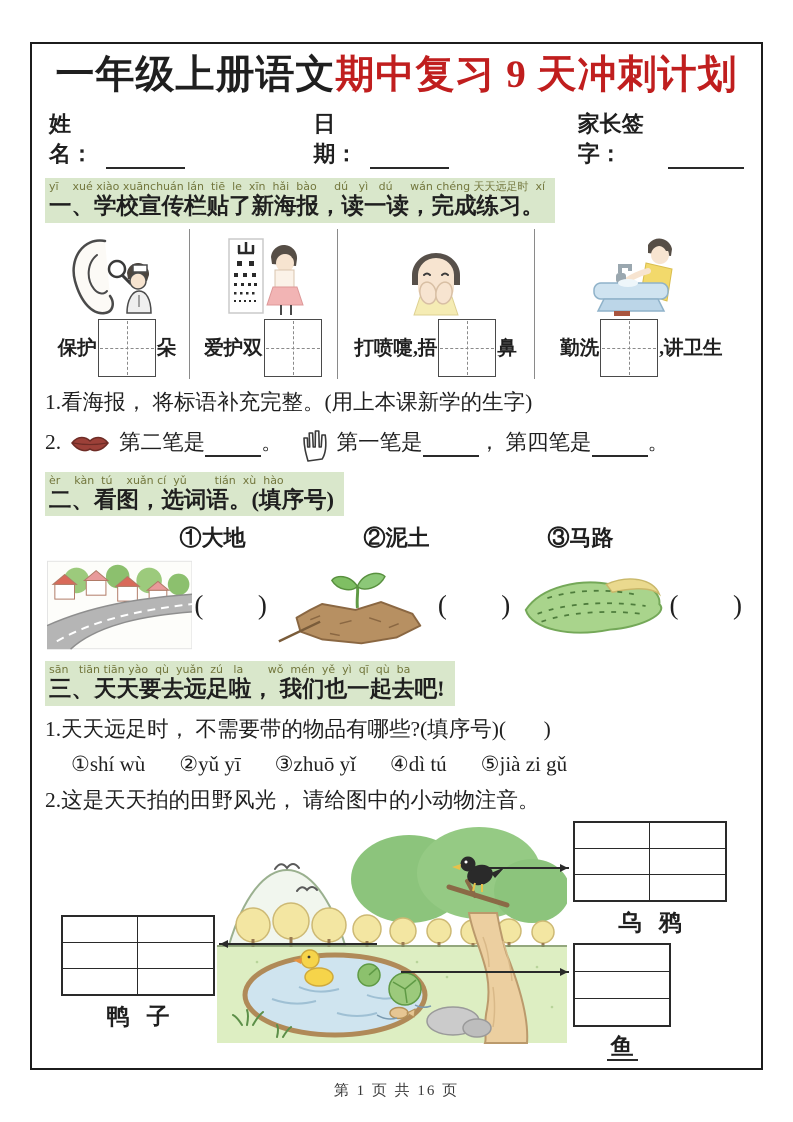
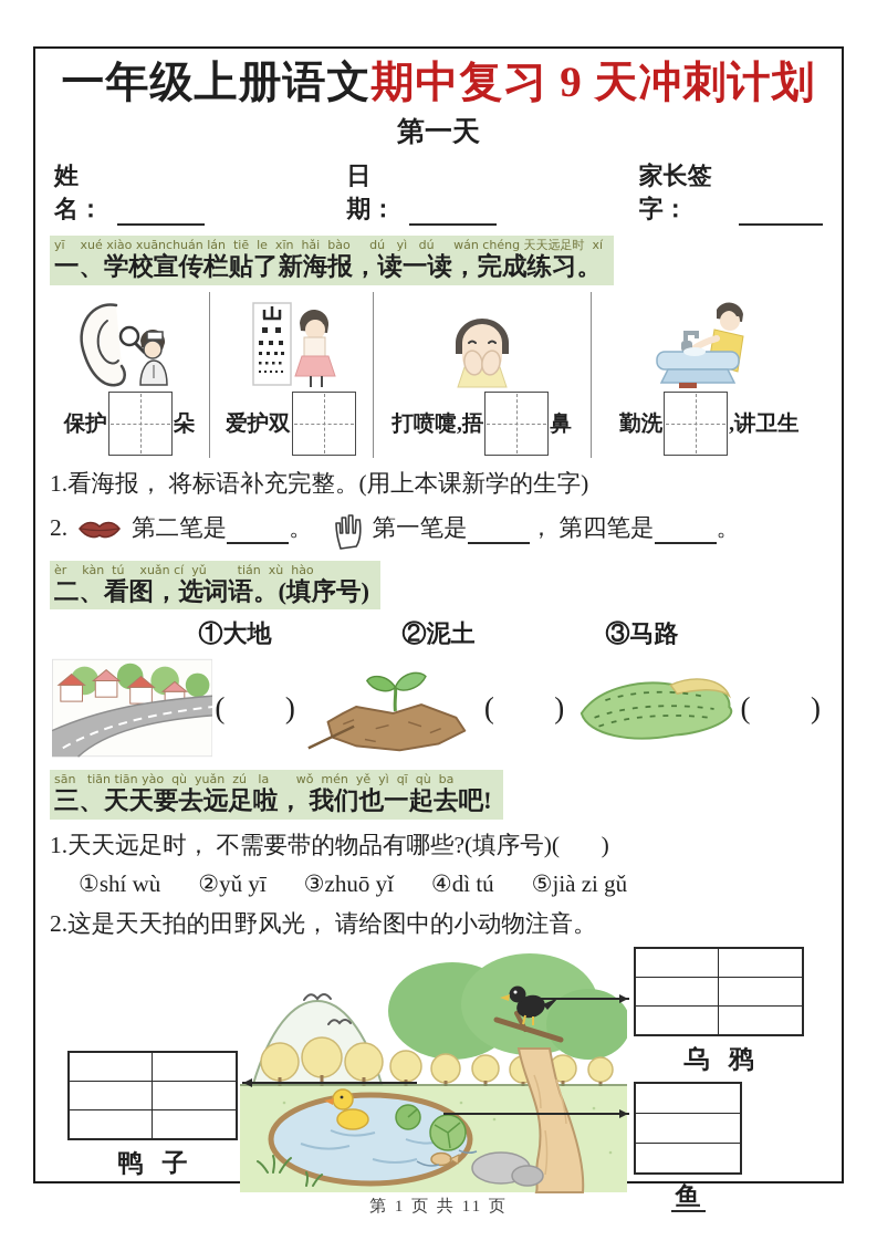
  一年级上册语文期中复习 9 天冲刺计划
+ 第一天
  姓名：
  日期：
  家长签字：
  yī xué xiào xuānchuán lán tiē le xīn hǎi bào dú yì dú wán chéng 天天远足时 xí
  一、学校宣传栏贴了新海报，读一读，完成练习。
  保护
  朵
  爱护双
  打喷嚏,捂
  鼻
  勤洗
  ,讲卫生
  1.看海报， 将标语补充完整。(用上本课新学的生字)
  2.
  第二笔是
  。
  第一笔是
  ， 第四笔是
  。
  èr kàn tú xuǎn cí yǔ tián xù hào
  二、看图，选词语。(填序号)
  ①大地
  ②泥土
  ③马路
  ( )
  ( )
  ( )
  sān tiān tiān yào qù yuǎn zú la wǒ mén yě yì qī qù ba
  三、天天要去远足啦， 我们也一起去吧!
  1.天天远足时， 不需要带的物品有哪些?(填序号)( )
  ①shí wù
  ②yǔ yī
  ③zhuō yǐ
  ④dì tú
  ⑤jià zi gǔ
  2.这是天天拍的田野风光， 请给图中的小动物注音。
  乌 鸦
  鸭 子
  鱼
- 第 1 页 共 16 页
+ 第 1 页 共 11 页
